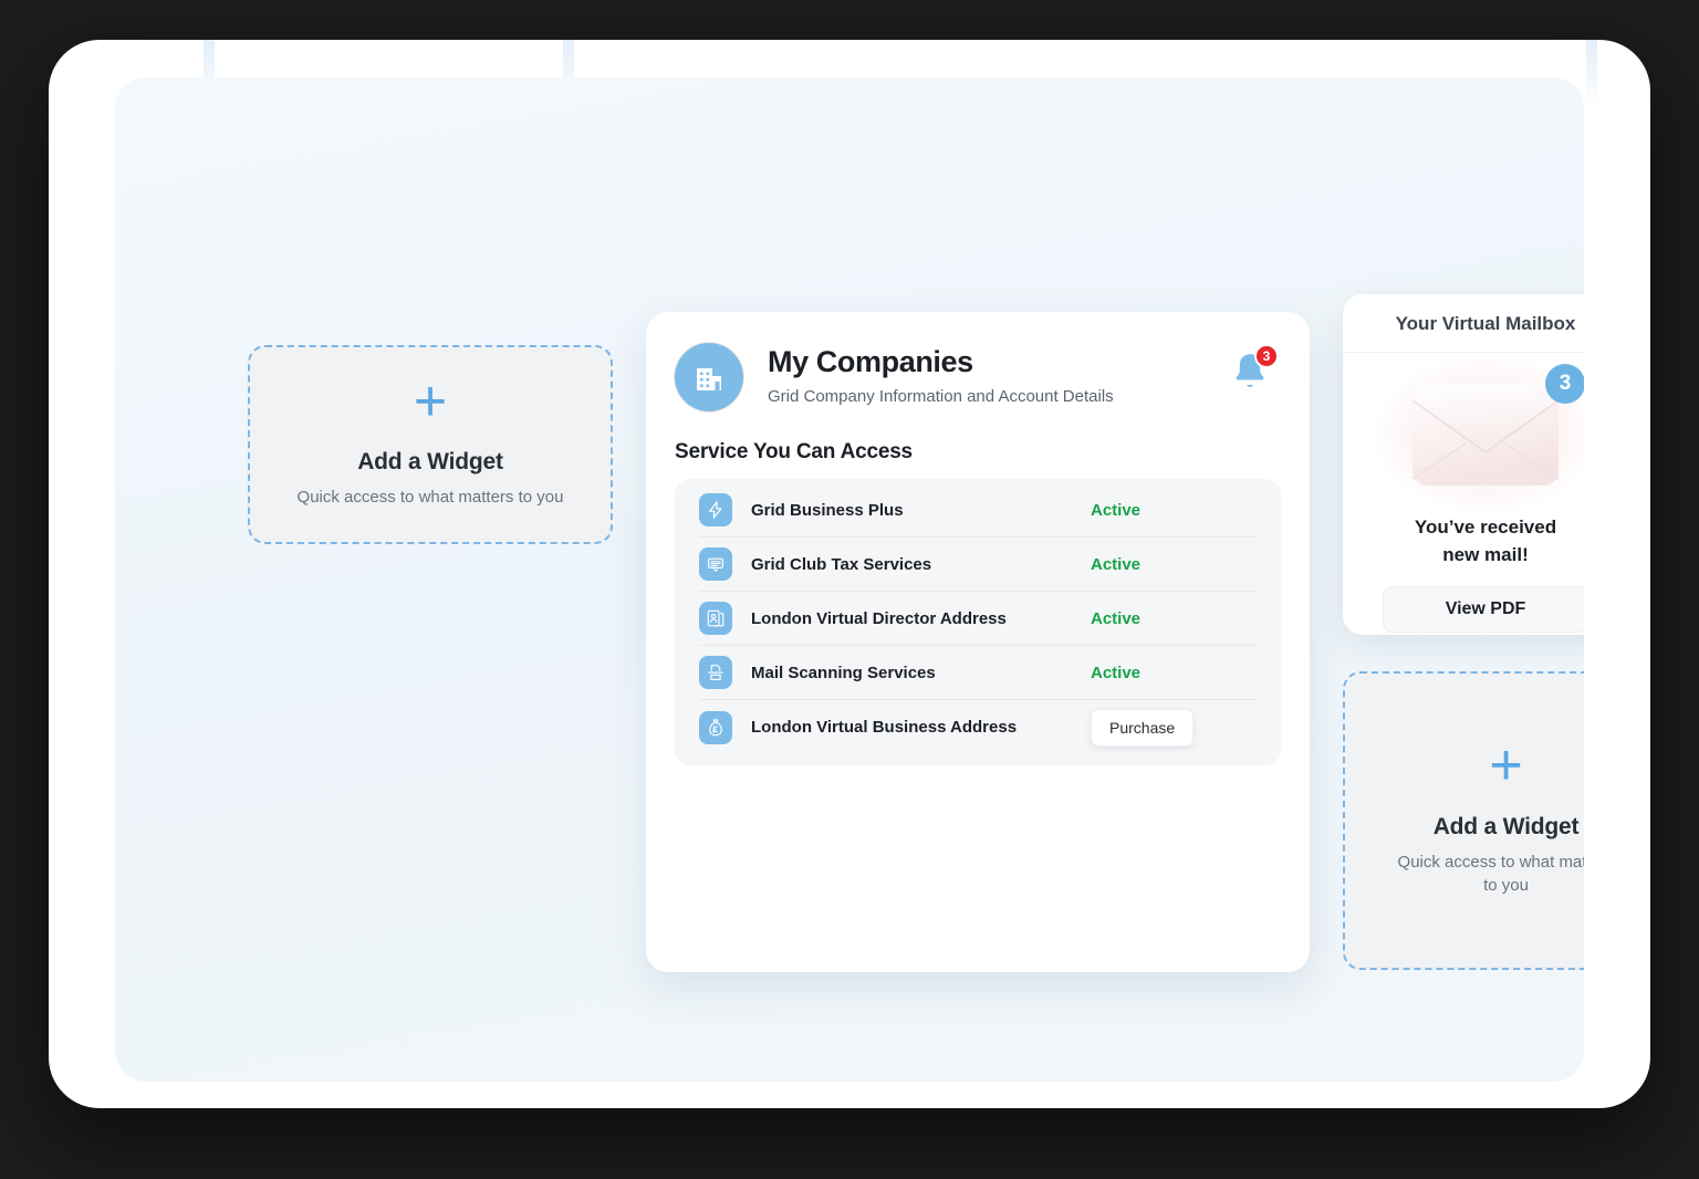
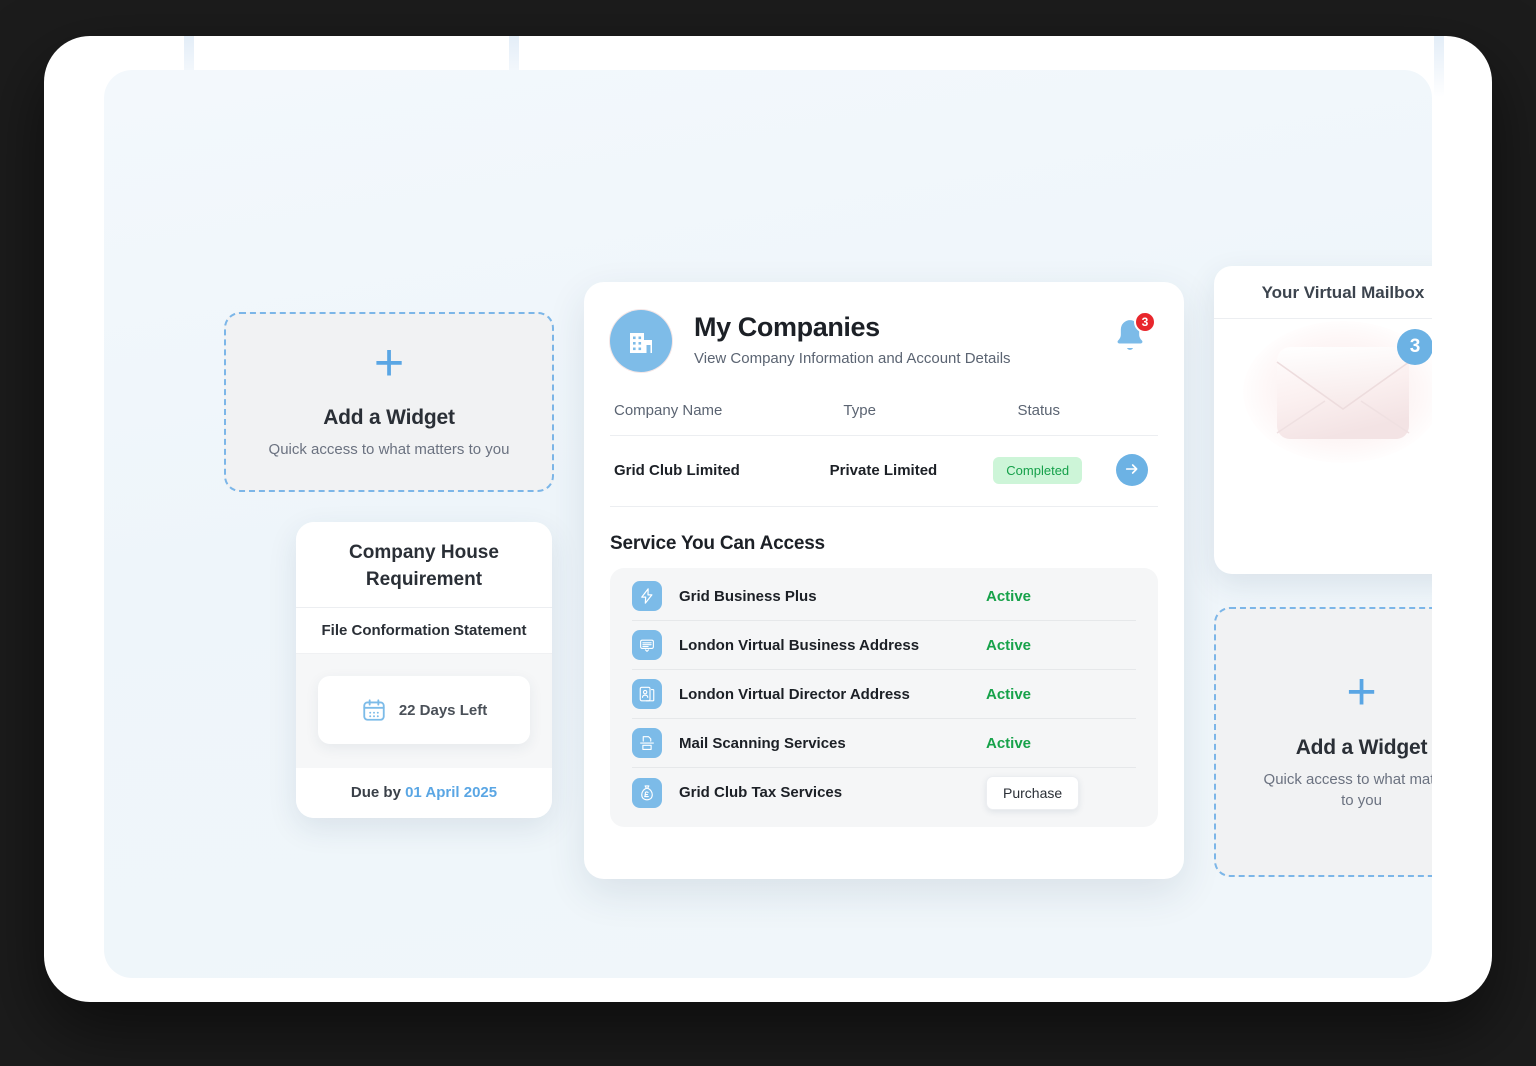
  +
  Add a Widget
  Quick access to what matters to you
+ Company House Requirement
+ File Conformation Statement
+ 22 Days Left
+ Due by 01 April 2025
  My Companies
- Grid Company Information and Account Details
+ View Company Information and Account Details
  3
+ Company Name
+ Type
+ Status
+ Grid Club Limited
+ Private Limited
+ Completed
  Service You Can Access
  Grid Business Plus
  Active
- Grid Club Tax Services
+ London Virtual Business Address
  Active
  London Virtual Director Address
  Active
  Mail Scanning Services
  Active
- London Virtual Business Address
+ Grid Club Tax Services
  Purchase
  Your Virtual Mailbox
  3
- You’ve received
- new mail!
- View PDF
  +
  Add a Widget
  Quick access to what ma to you
